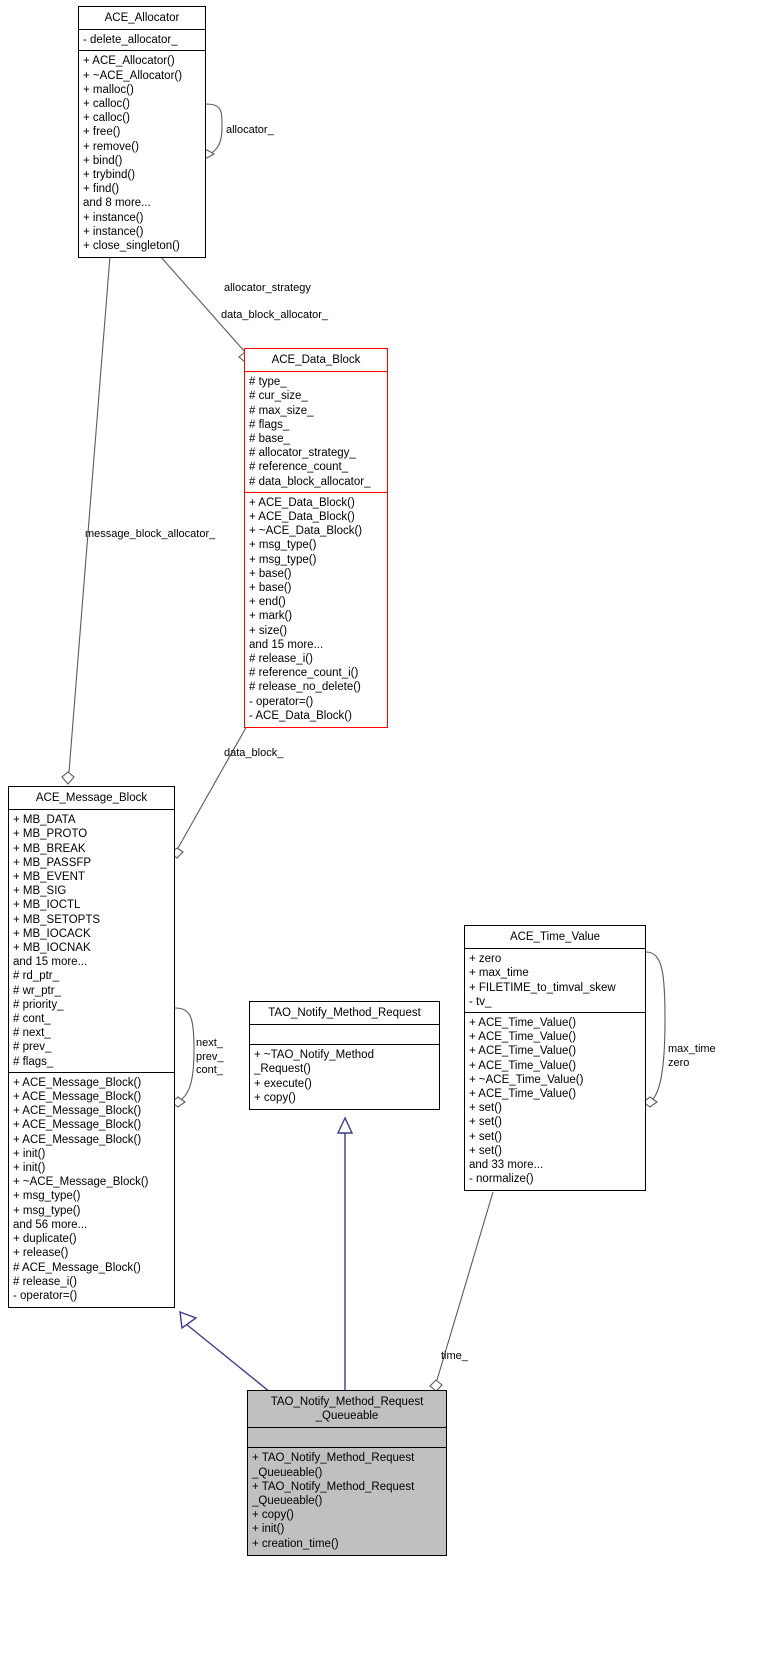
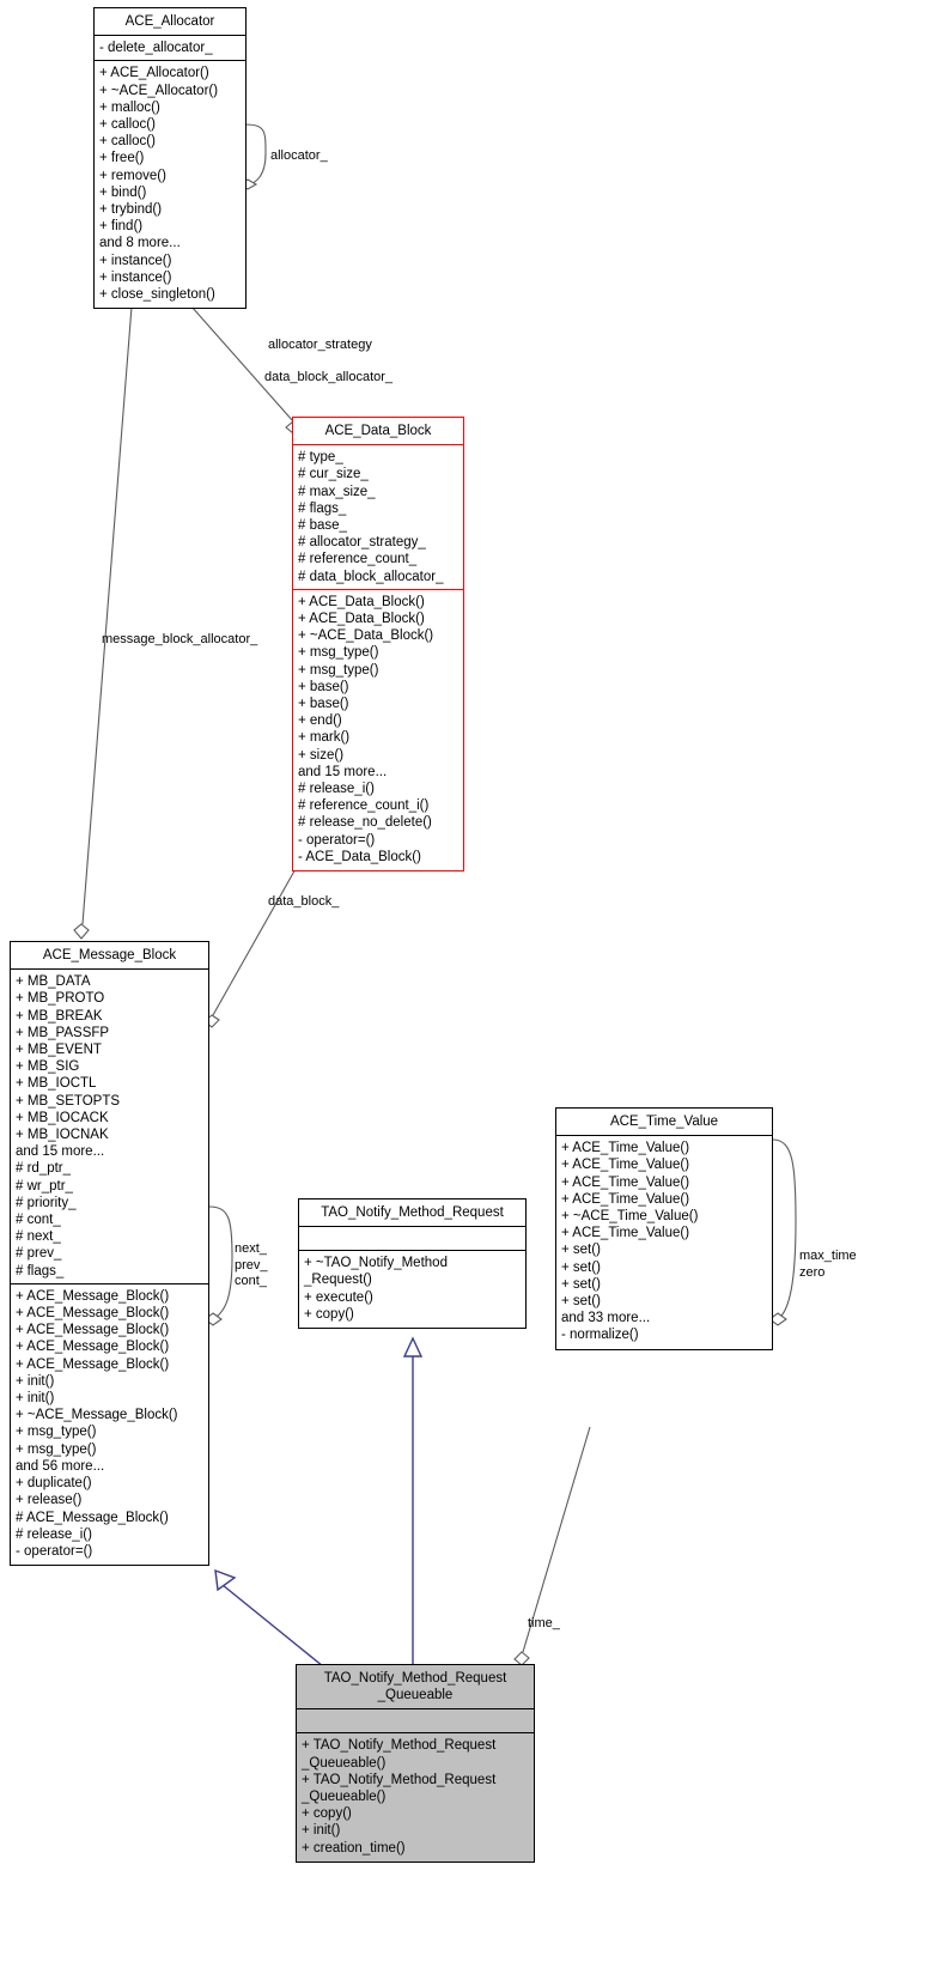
  ACE_Allocator
  - delete_allocator_
  + ACE_Allocator()
  + ~ACE_Allocator()
  + malloc()
  + calloc()
  + calloc()
  + free()
  + remove()
  + bind()
  + trybind()
  + find()
  and 8 more...
  + instance()
  + instance()
  + close_singleton()
  ACE_Data_Block
  # type_
  # cur_size_
  # max_size_
  # flags_
  # base_
  # allocator_strategy_
  # reference_count_
  # data_block_allocator_
  + ACE_Data_Block()
  + ACE_Data_Block()
  + ~ACE_Data_Block()
  + msg_type()
  + msg_type()
  + base()
  + base()
  + end()
  + mark()
  + size()
  and 15 more...
  # release_i()
  # reference_count_i()
  # release_no_delete()
  - operator=()
  - ACE_Data_Block()
  ACE_Message_Block
  + MB_DATA
  + MB_PROTO
  + MB_BREAK
  + MB_PASSFP
  + MB_EVENT
  + MB_SIG
  + MB_IOCTL
  + MB_SETOPTS
  + MB_IOCACK
  + MB_IOCNAK
  and 15 more...
  # rd_ptr_
  # wr_ptr_
  # priority_
  # cont_
  # next_
  # prev_
  # flags_
  + ACE_Message_Block()
  + ACE_Message_Block()
  + ACE_Message_Block()
  + ACE_Message_Block()
  + ACE_Message_Block()
  + init()
  + init()
  + ~ACE_Message_Block()
  + msg_type()
  + msg_type()
  and 56 more...
  + duplicate()
  + release()
  # ACE_Message_Block()
  # release_i()
  - operator=()
  TAO_Notify_Method_Request
  + ~TAO_Notify_Method
  _Request()
  + execute()
  + copy()
  ACE_Time_Value
- + zero
- + max_time
- + FILETIME_to_timval_skew
- - tv_
  + ACE_Time_Value()
  + ACE_Time_Value()
  + ACE_Time_Value()
  + ACE_Time_Value()
  + ~ACE_Time_Value()
  + ACE_Time_Value()
  + set()
  + set()
  + set()
  + set()
  and 33 more...
  - normalize()
  TAO_Notify_Method_Request
  _Queueable
  + TAO_Notify_Method_Request
  _Queueable()
  + TAO_Notify_Method_Request
  _Queueable()
  + copy()
  + init()
  + creation_time()
  allocator_
  allocator_strategy
  data_block_allocator_
  message_block_allocator_
  data_block_
  next_
  prev_
  cont_
  max_time
  zero
  time_
